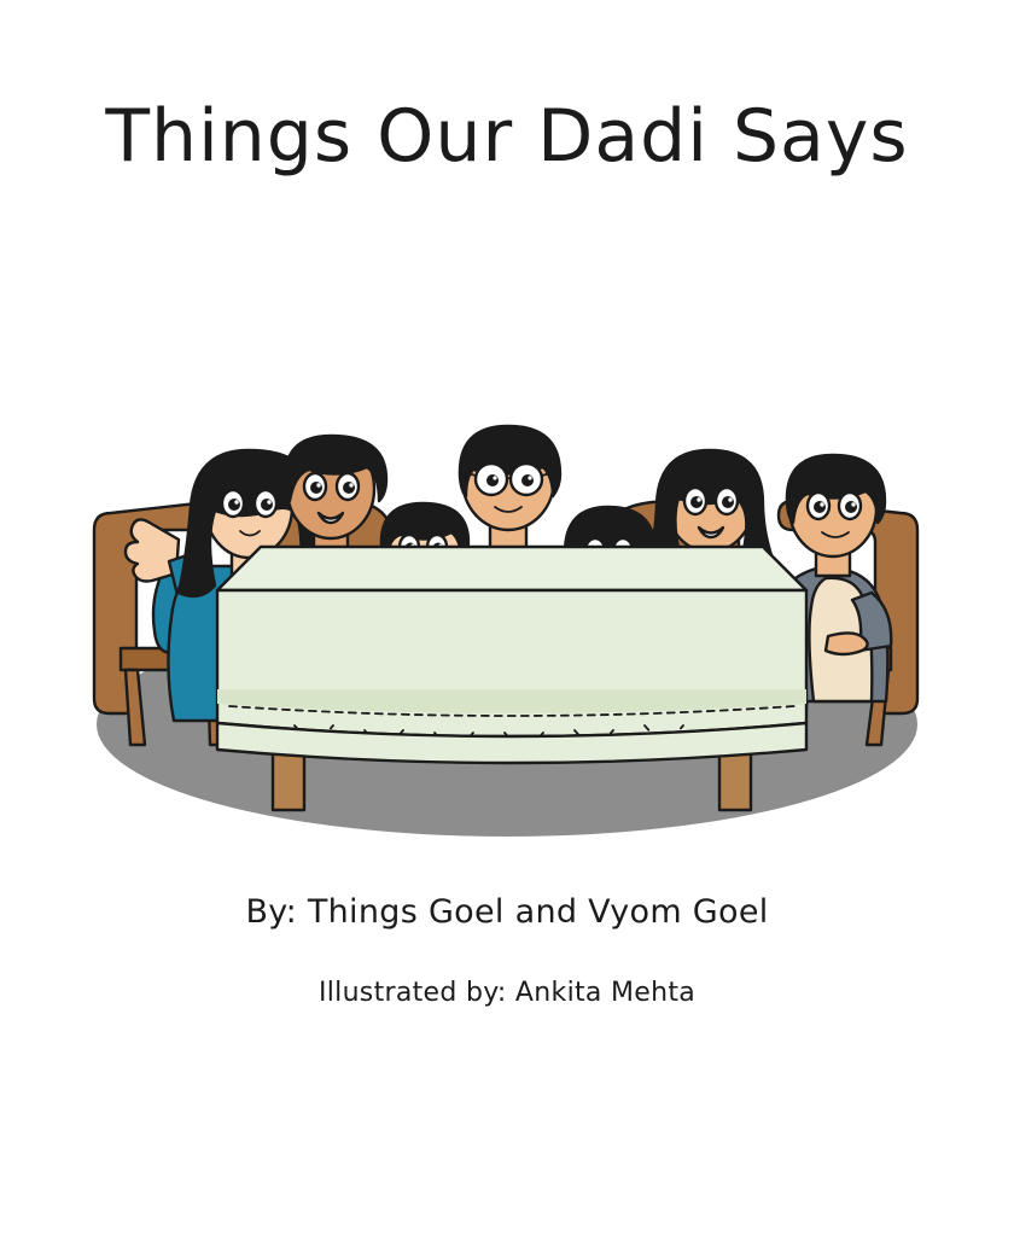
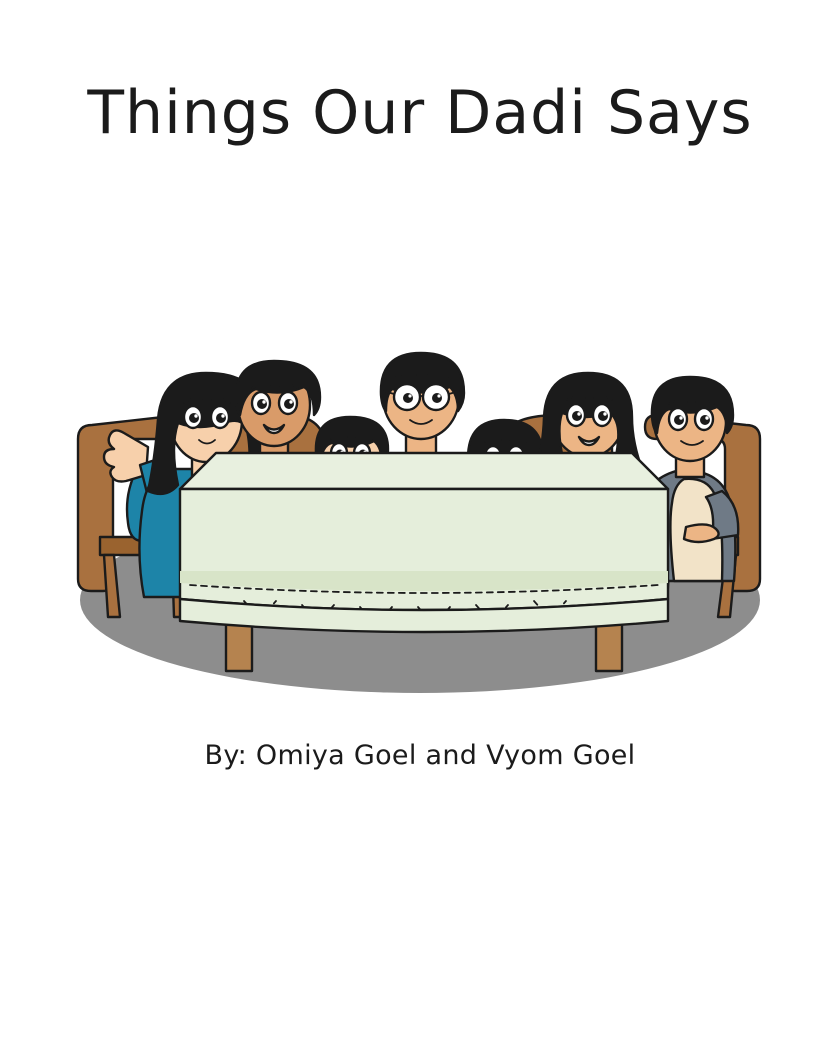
  Things Our Dadi Says
- By: Things Goel and Vyom Goel
+ By: Omiya Goel and Vyom Goel
- Illustrated by: Ankita Mehta
